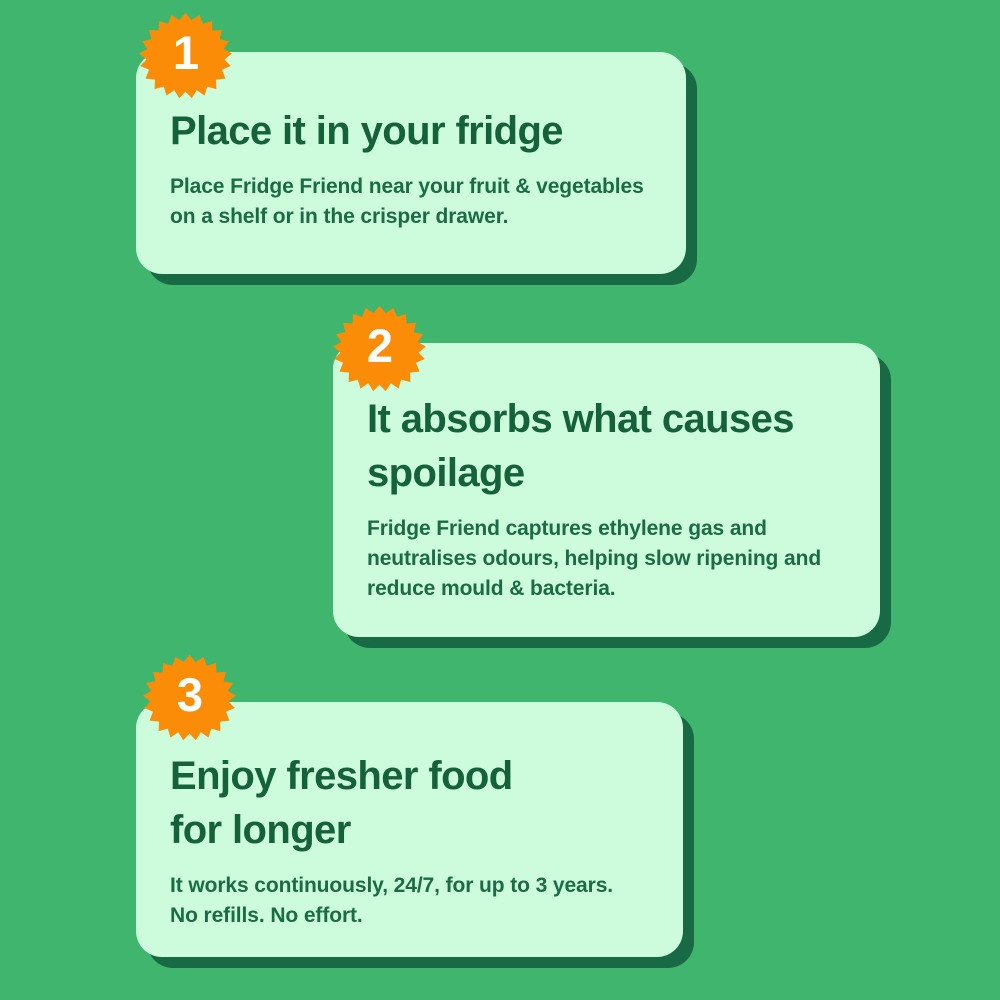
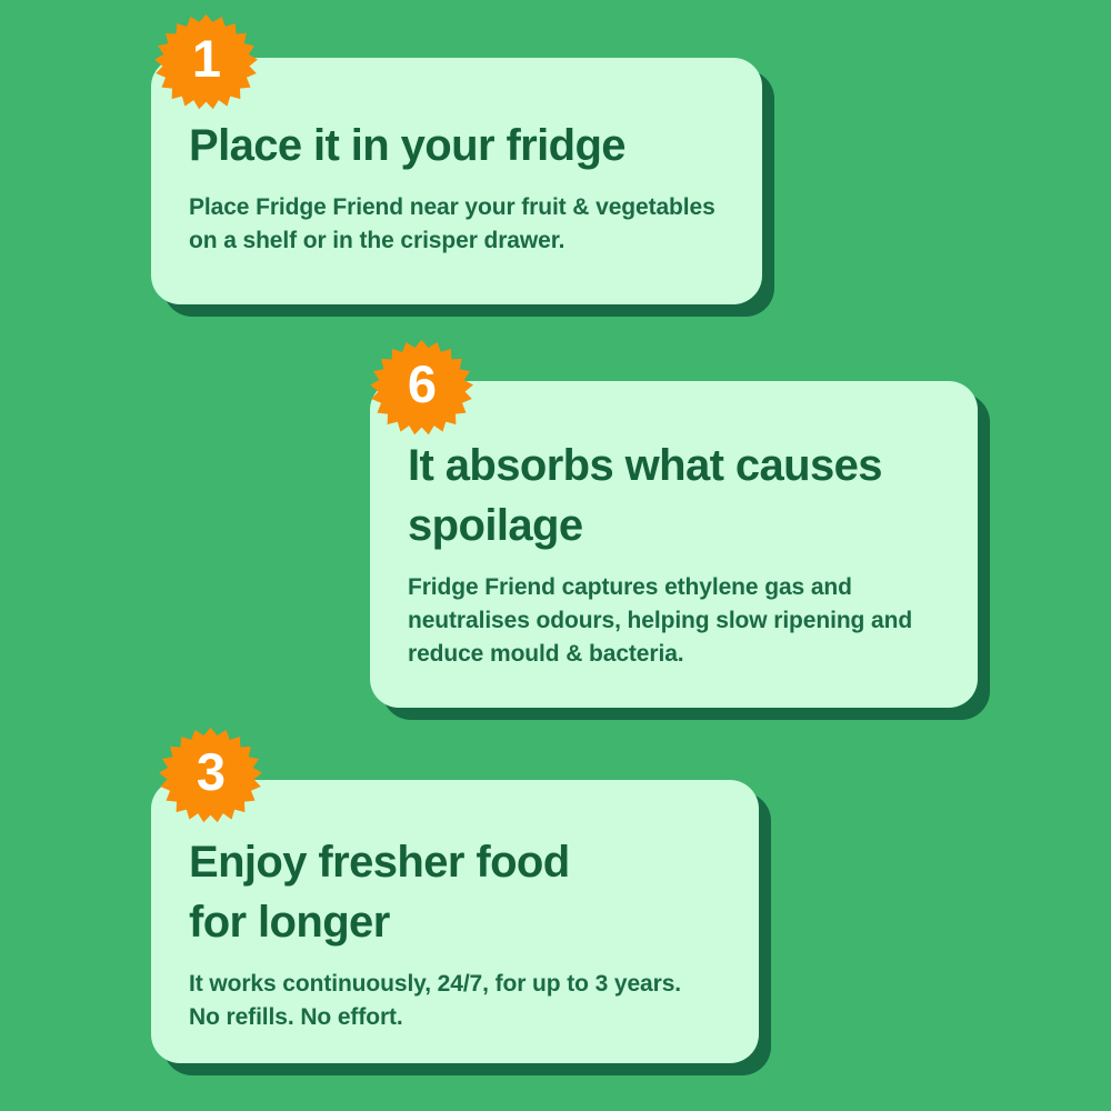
  Place it in your fridge
  Place Fridge Friend near your fruit & vegetables
  on a shelf or in the crisper drawer.
  1
  It absorbs what causes
  spoilage
  Fridge Friend captures ethylene gas and
  neutralises odours, helping slow ripening and
  reduce mould & bacteria.
- 2
+ 6
  Enjoy fresher food
  for longer
  It works continuously, 24/7, for up to 3 years.
  No refills. No effort.
  3
